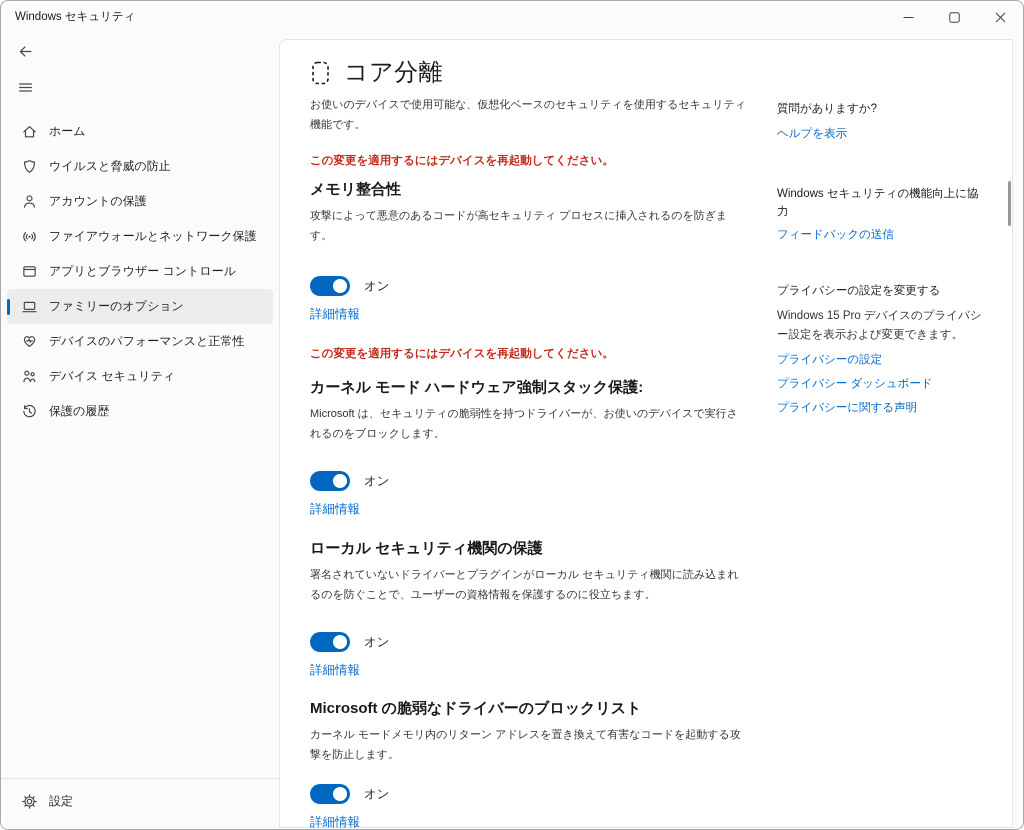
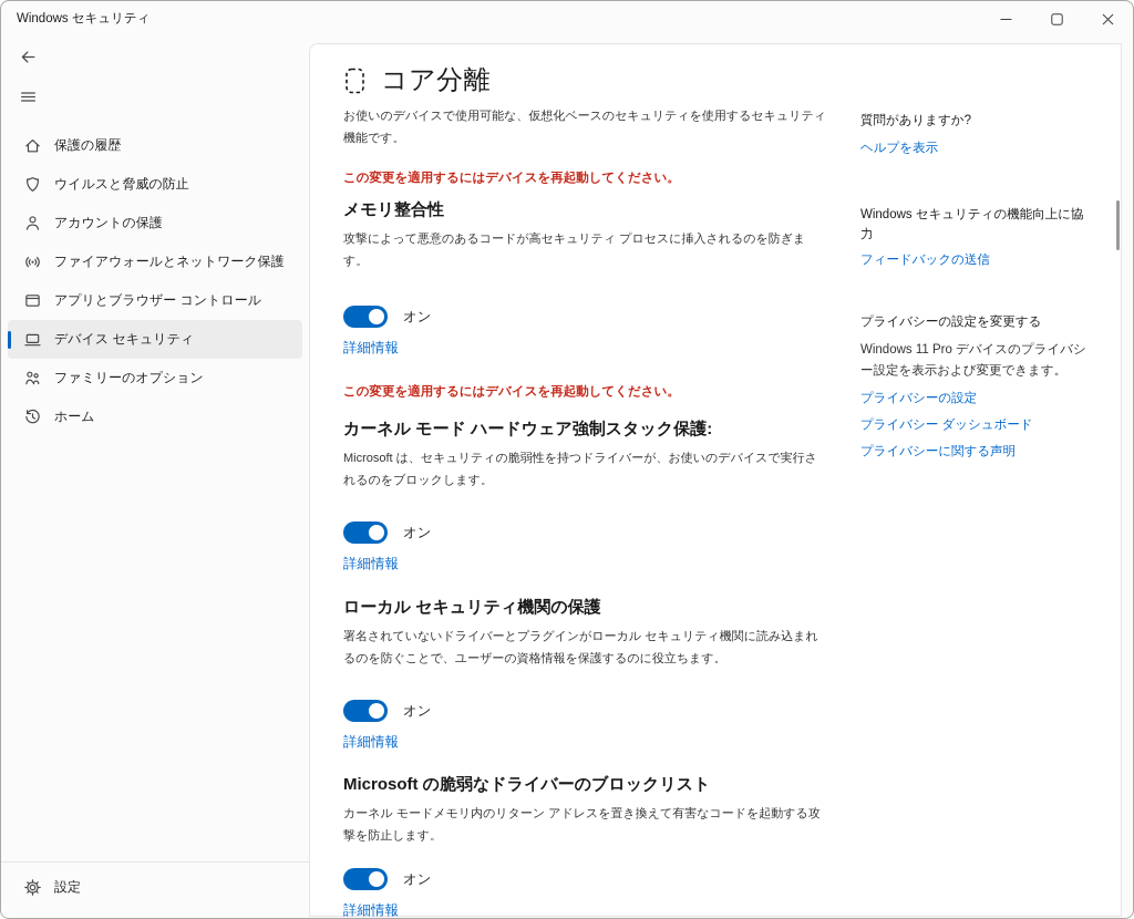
  Windows セキュリティ
- ホーム
+ 保護の履歴
  ウイルスと脅威の防止
  アカウントの保護
  ファイアウォールとネットワーク保護
  アプリとブラウザー コントロール
- ファミリーのオプション
+ デバイス セキュリティ
- デバイスのパフォーマンスと正常性
- デバイス セキュリティ
+ ファミリーのオプション
- 保護の履歴
+ ホーム
  設定
  コア分離
  お使いのデバイスで使用可能な、仮想化ベースのセキュリティを使用するセキュリティ機能です。
  この変更を適用するにはデバイスを再起動してください。
  メモリ整合性
  攻撃によって悪意のあるコードが高セキュリティ プロセスに挿入されるのを防ぎます。
  オン
  詳細情報
  この変更を適用するにはデバイスを再起動してください。
  カーネル モード ハードウェア強制スタック保護:
  Microsoft は、セキュリティの脆弱性を持つドライバーが、お使いのデバイスで実行されるのをブロックします。
  オン
  詳細情報
  ローカル セキュリティ機関の保護
  署名されていないドライバーとプラグインがローカル セキュリティ機関に読み込まれるのを防ぐことで、ユーザーの資格情報を保護するのに役立ちます。
  オン
  詳細情報
  Microsoft の脆弱なドライバーのブロックリスト
  カーネル モードメモリ内のリターン アドレスを置き換えて有害なコードを起動する攻撃を防止します。
  オン
  詳細情報
  質問がありますか?
  ヘルプを表示
  Windows セキュリティの機能向上に協力
  フィードバックの送信
  プライバシーの設定を変更する
- Windows 15 Pro デバイスのプライバシー設定を表示および変更できます。
+ Windows 11 Pro デバイスのプライバシー設定を表示および変更できます。
  プライバシーの設定
  プライバシー ダッシュボード
  プライバシーに関する声明
